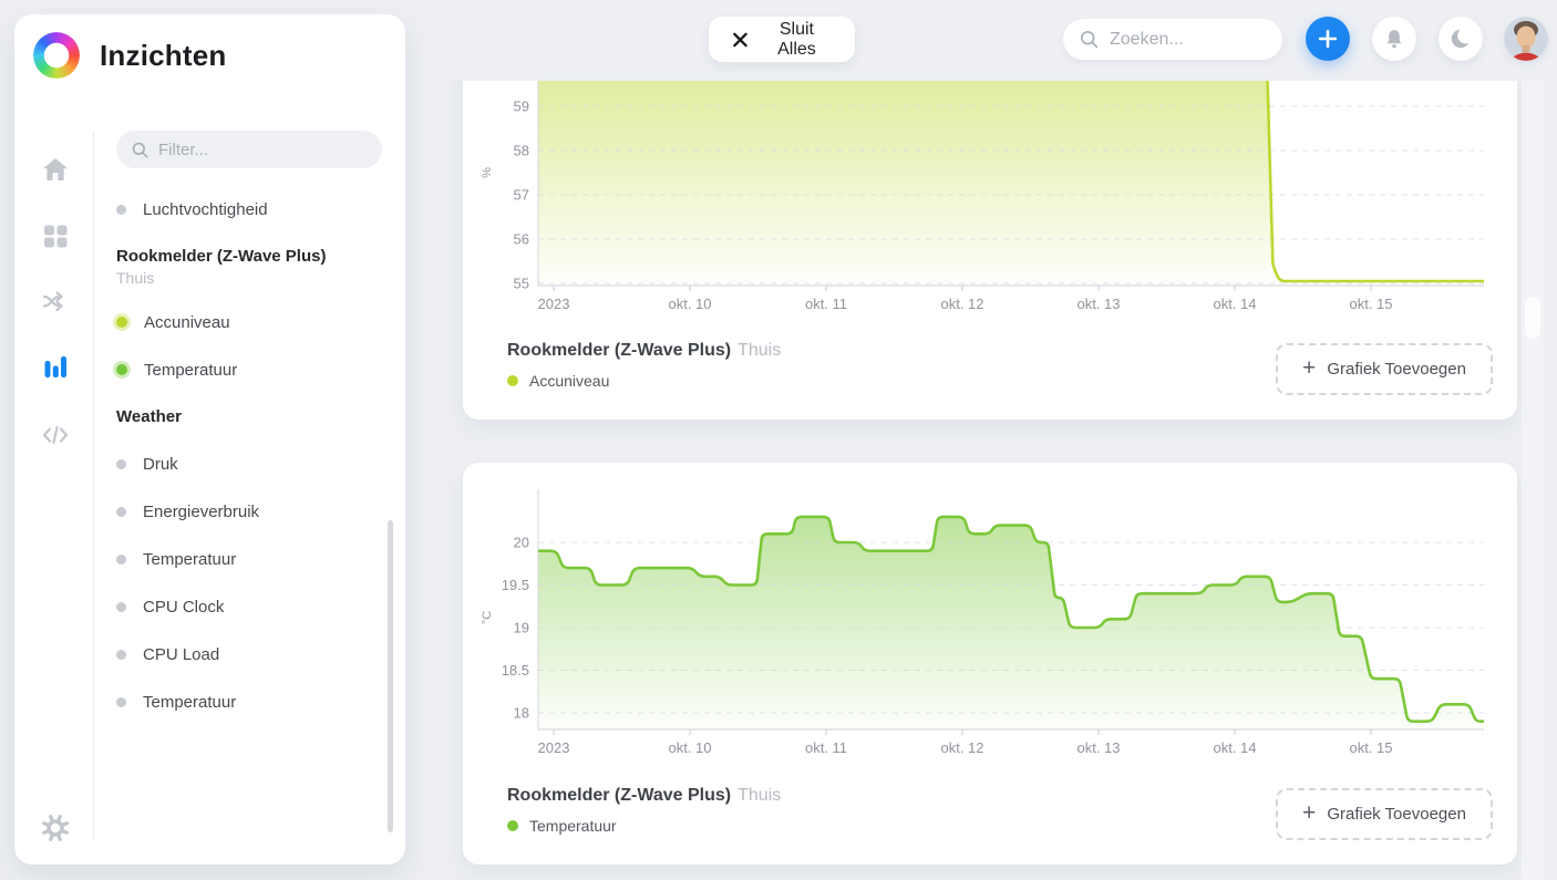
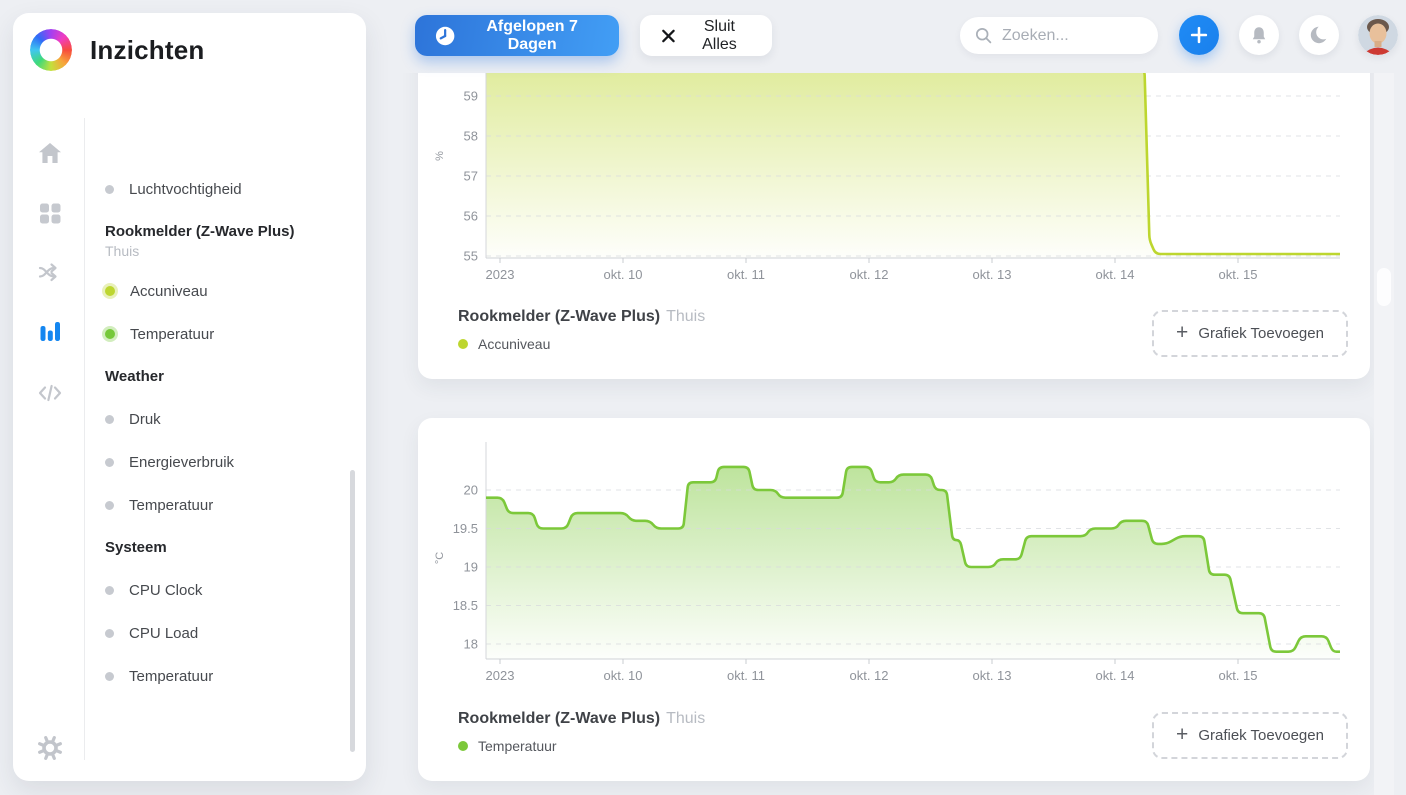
  2023
  okt. 10
  okt. 11
  okt. 12
  okt. 13
  okt. 14
  okt. 15
  55
  56
  57
  58
  59
  Rookmelder (Z-Wave Plus) Thuis
  Accuniveau
  +
  Grafiek Toevoegen
  2023
  okt. 10
  okt. 11
  okt. 12
  okt. 13
  okt. 14
  okt. 15
  18
  18.5
  19
  19.5
  20
  Rookmelder (Z-Wave Plus) Thuis
  Temperatuur
  +
  Grafiek Toevoegen
+ Afgelopen 7 Dagen
  Sluit Alles
  Zoeken...
  Inzichten
- Filter...
  Luchtvochtigheid
  Rookmelder (Z-Wave Plus)
  Thuis
  Accuniveau
  Temperatuur
  Weather
  Druk
  Energieverbruik
  Temperatuur
+ Systeem
  CPU Clock
  CPU Load
  Temperatuur
